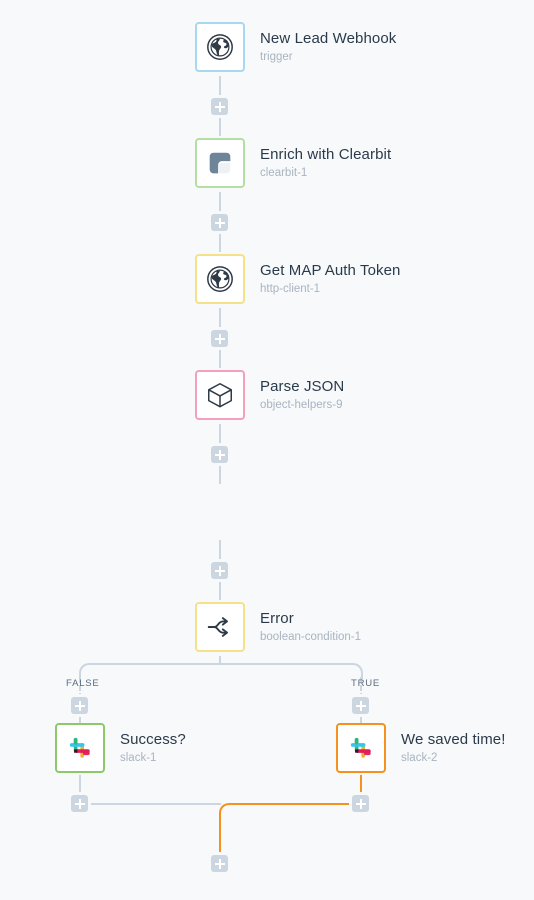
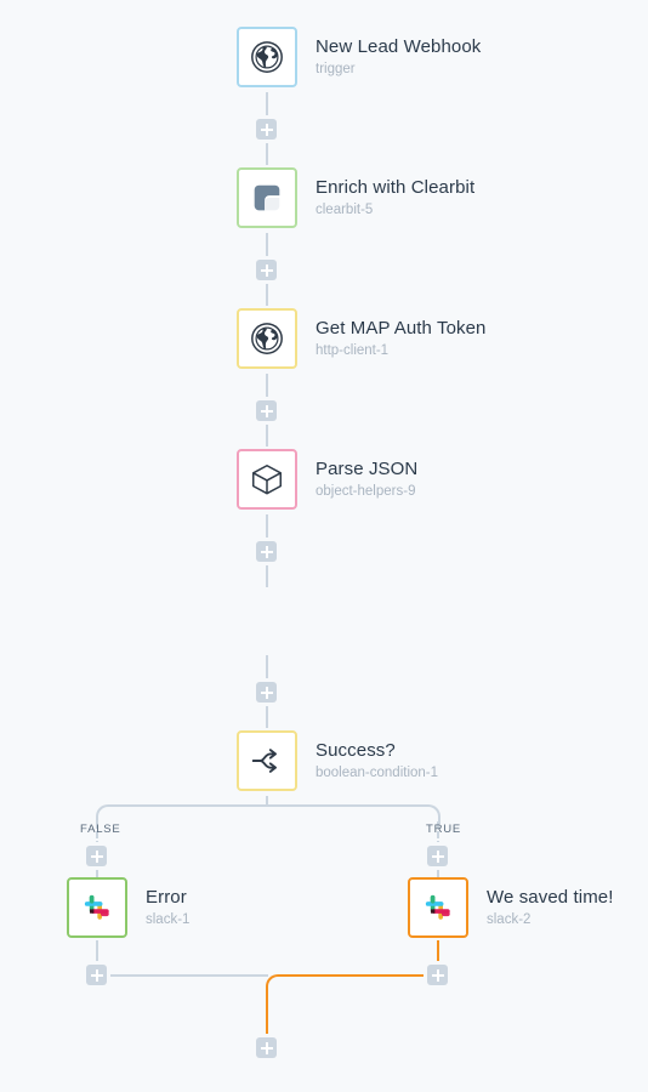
  New Lead Webhook
  trigger
  Enrich with Clearbit
- clearbit-1
+ clearbit-5
  Get MAP Auth Token
  http-client-1
  Parse JSON
  object-helpers-9
- Error
+ Success?
  boolean-condition-1
  FALSE
  TRUE
- Success?
+ Error
  slack-1
  We saved time!
  slack-2
